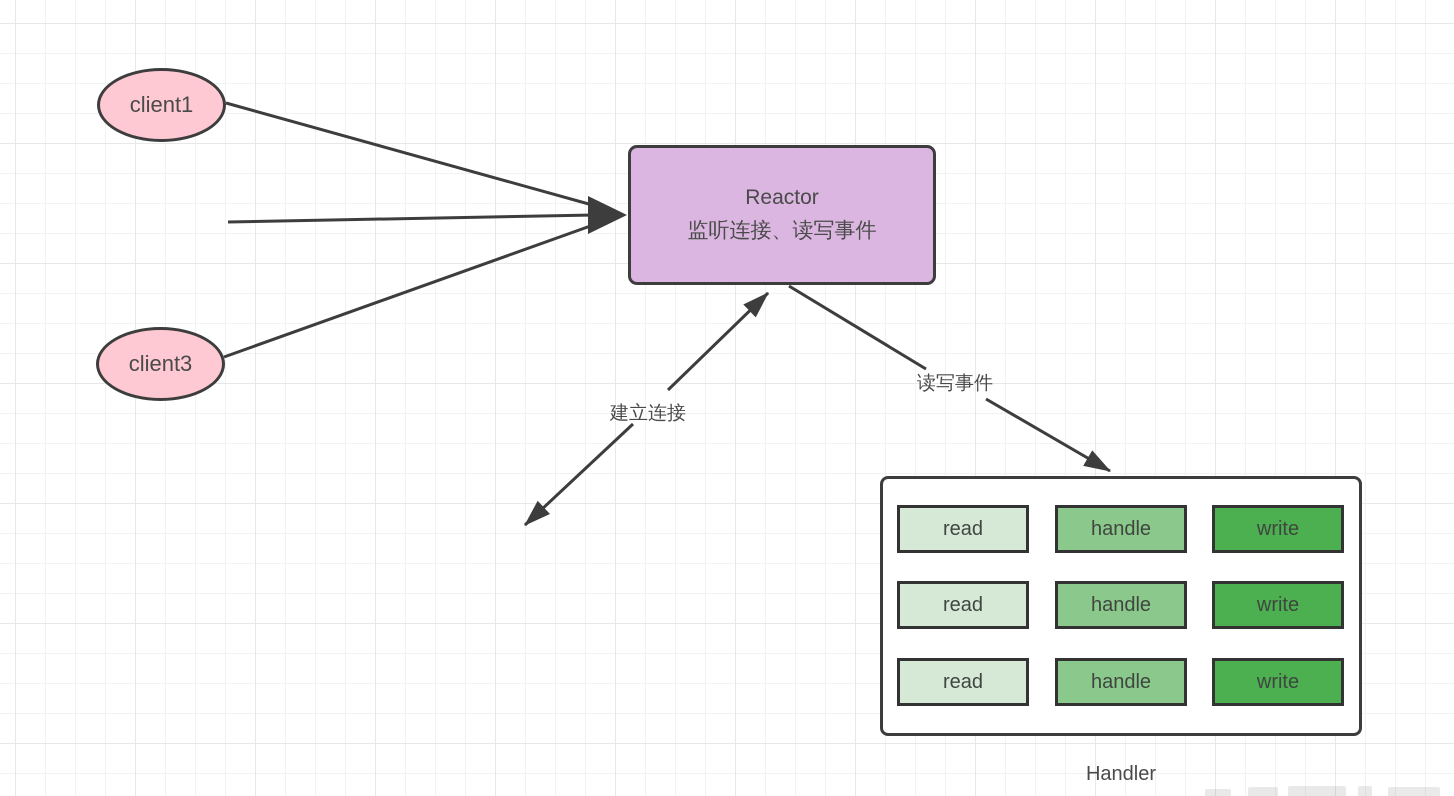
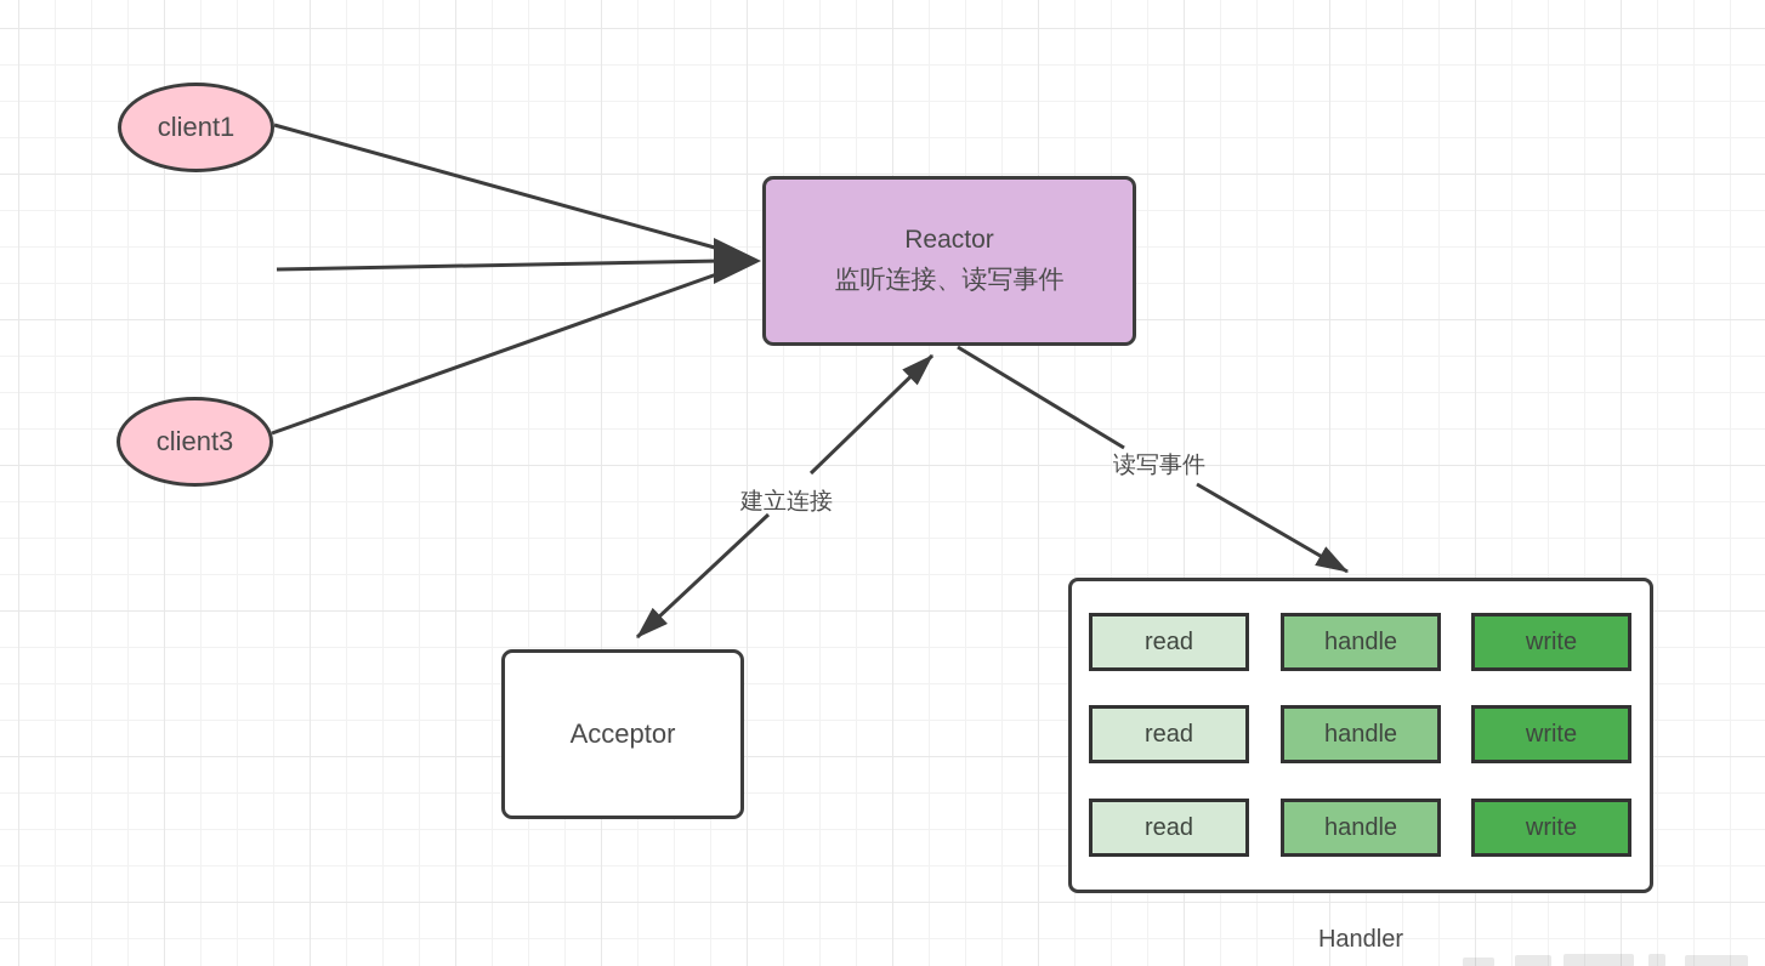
  client1
  client3
  Reactor
  监听连接、读写事件
  建立连接
  读写事件
+ Acceptor
  read
  handle
  write
  read
  handle
  write
  read
  handle
  write
  Handler
